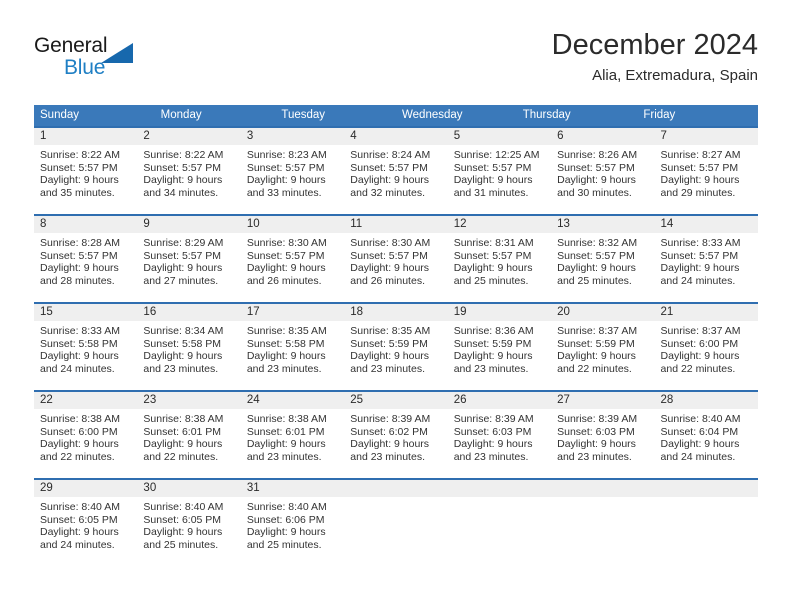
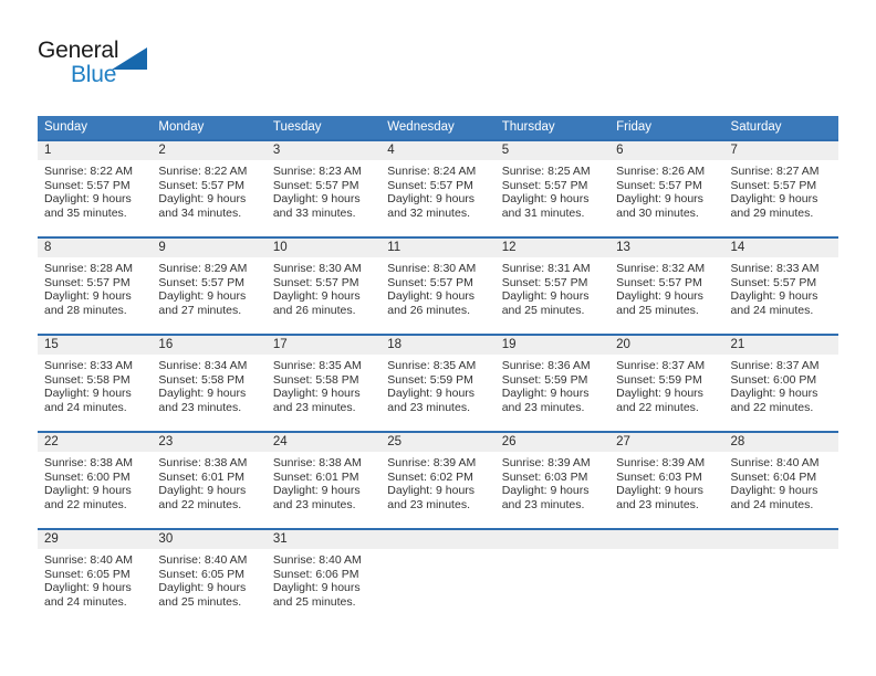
  General
  Blue
- December 2024
- Alia, Extremadura, Spain
  Sunday
  Monday
  Tuesday
  Wednesday
  Thursday
  Friday
+ Saturday
  1
  Sunrise: 8:22 AM
  Sunset: 5:57 PM
  Daylight: 9 hours
  and 35 minutes.
  2
  Sunrise: 8:22 AM
  Sunset: 5:57 PM
  Daylight: 9 hours
  and 34 minutes.
  3
  Sunrise: 8:23 AM
  Sunset: 5:57 PM
  Daylight: 9 hours
  and 33 minutes.
  4
  Sunrise: 8:24 AM
  Sunset: 5:57 PM
  Daylight: 9 hours
  and 32 minutes.
  5
- Sunrise: 12:25 AM
+ Sunrise: 8:25 AM
  Sunset: 5:57 PM
  Daylight: 9 hours
  and 31 minutes.
  6
  Sunrise: 8:26 AM
  Sunset: 5:57 PM
  Daylight: 9 hours
  and 30 minutes.
  7
  Sunrise: 8:27 AM
  Sunset: 5:57 PM
  Daylight: 9 hours
  and 29 minutes.
  8
  Sunrise: 8:28 AM
  Sunset: 5:57 PM
  Daylight: 9 hours
  and 28 minutes.
  9
  Sunrise: 8:29 AM
  Sunset: 5:57 PM
  Daylight: 9 hours
  and 27 minutes.
  10
  Sunrise: 8:30 AM
  Sunset: 5:57 PM
  Daylight: 9 hours
  and 26 minutes.
  11
  Sunrise: 8:30 AM
  Sunset: 5:57 PM
  Daylight: 9 hours
  and 26 minutes.
  12
  Sunrise: 8:31 AM
  Sunset: 5:57 PM
  Daylight: 9 hours
  and 25 minutes.
  13
  Sunrise: 8:32 AM
  Sunset: 5:57 PM
  Daylight: 9 hours
  and 25 minutes.
  14
  Sunrise: 8:33 AM
  Sunset: 5:57 PM
  Daylight: 9 hours
  and 24 minutes.
  15
  Sunrise: 8:33 AM
  Sunset: 5:58 PM
  Daylight: 9 hours
  and 24 minutes.
  16
  Sunrise: 8:34 AM
  Sunset: 5:58 PM
  Daylight: 9 hours
  and 23 minutes.
  17
  Sunrise: 8:35 AM
  Sunset: 5:58 PM
  Daylight: 9 hours
  and 23 minutes.
  18
  Sunrise: 8:35 AM
  Sunset: 5:59 PM
  Daylight: 9 hours
  and 23 minutes.
  19
  Sunrise: 8:36 AM
  Sunset: 5:59 PM
  Daylight: 9 hours
  and 23 minutes.
  20
  Sunrise: 8:37 AM
  Sunset: 5:59 PM
  Daylight: 9 hours
  and 22 minutes.
  21
  Sunrise: 8:37 AM
  Sunset: 6:00 PM
  Daylight: 9 hours
  and 22 minutes.
  22
  Sunrise: 8:38 AM
  Sunset: 6:00 PM
  Daylight: 9 hours
  and 22 minutes.
  23
  Sunrise: 8:38 AM
  Sunset: 6:01 PM
  Daylight: 9 hours
  and 22 minutes.
  24
  Sunrise: 8:38 AM
  Sunset: 6:01 PM
  Daylight: 9 hours
  and 23 minutes.
  25
  Sunrise: 8:39 AM
  Sunset: 6:02 PM
  Daylight: 9 hours
  and 23 minutes.
  26
  Sunrise: 8:39 AM
  Sunset: 6:03 PM
  Daylight: 9 hours
  and 23 minutes.
  27
  Sunrise: 8:39 AM
  Sunset: 6:03 PM
  Daylight: 9 hours
  and 23 minutes.
  28
  Sunrise: 8:40 AM
  Sunset: 6:04 PM
  Daylight: 9 hours
  and 24 minutes.
  29
  Sunrise: 8:40 AM
  Sunset: 6:05 PM
  Daylight: 9 hours
  and 24 minutes.
  30
  Sunrise: 8:40 AM
  Sunset: 6:05 PM
  Daylight: 9 hours
  and 25 minutes.
  31
  Sunrise: 8:40 AM
  Sunset: 6:06 PM
  Daylight: 9 hours
  and 25 minutes.
